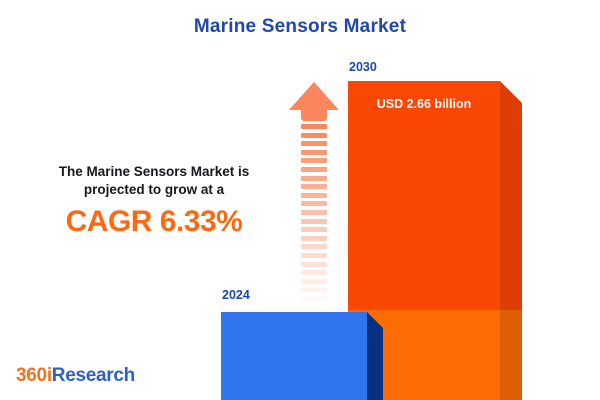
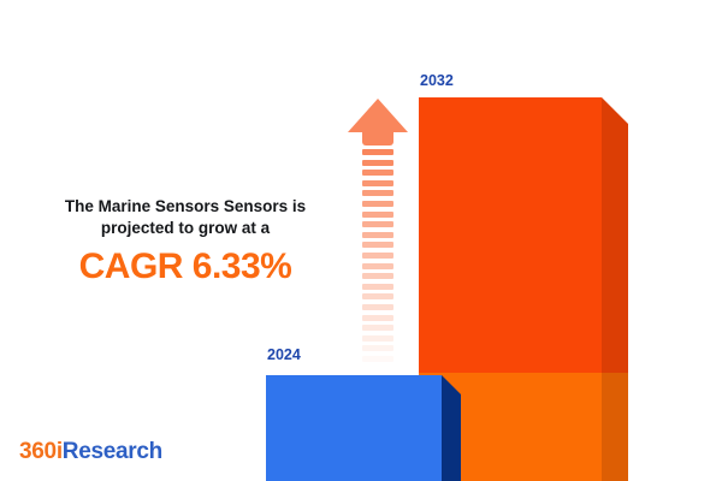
- Marine Sensors Market
- The Marine Sensors Market is projected to grow at a
+ The Marine Sensors Sensors is projected to grow at a
  CAGR 6.33%
- 2030
+ 2032
- USD 2.66 billion
  2024
  360iResearch
